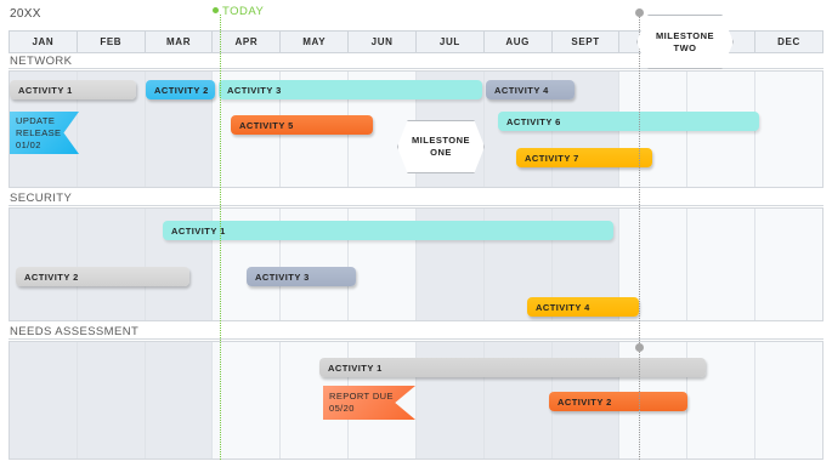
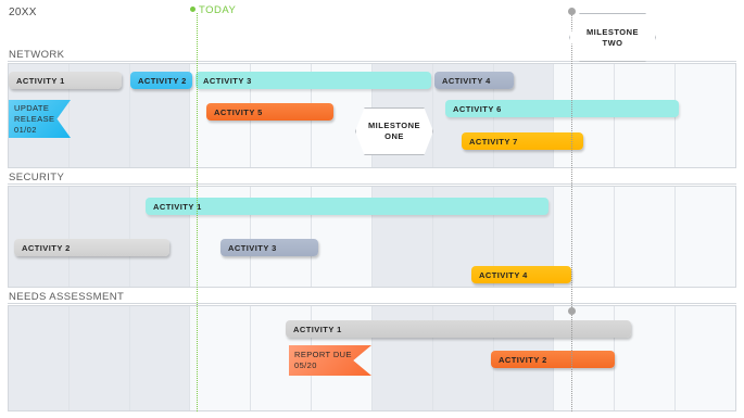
  20XX
  TODAY
- JAN
- FEB
- MAR
- APR
- MAY
- JUN
- JUL
- AUG
- SEPT
- DEC
  NETWORK
  ACTIVITY 1
  ACTIVITY 2
  ACTIVITY 3
  ACTIVITY 4
  ACTIVITY 5
  ACTIVITY 6
  ACTIVITY 7
  UPDATE
  RELEASE
  01/02
  SECURITY
  ACTIVITY 1
  ACTIVITY 2
  ACTIVITY 3
  ACTIVITY 4
  NEEDS ASSESSMENT
  ACTIVITY 1
  ACTIVITY 2
  REPORT DUE
  05/20
  MILESTONE
  ONE
  MILESTONE
  TWO
